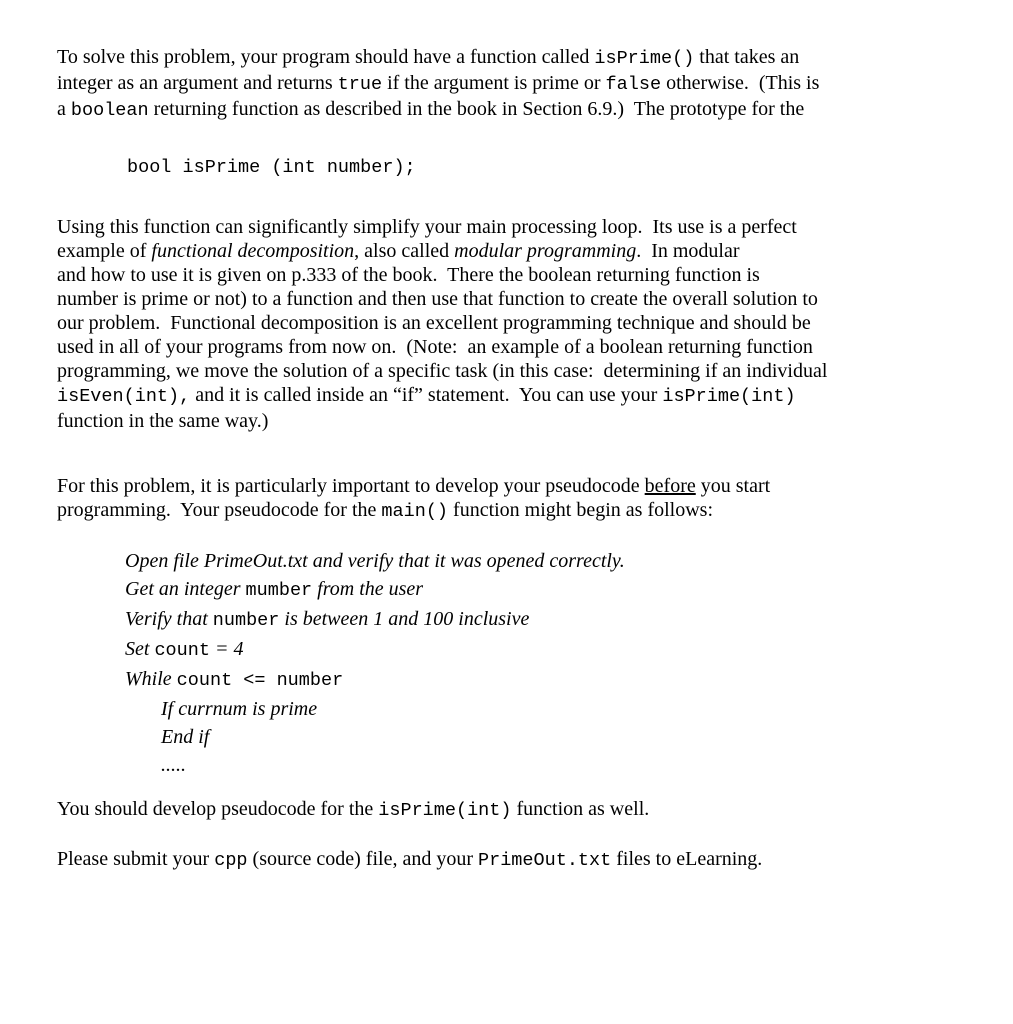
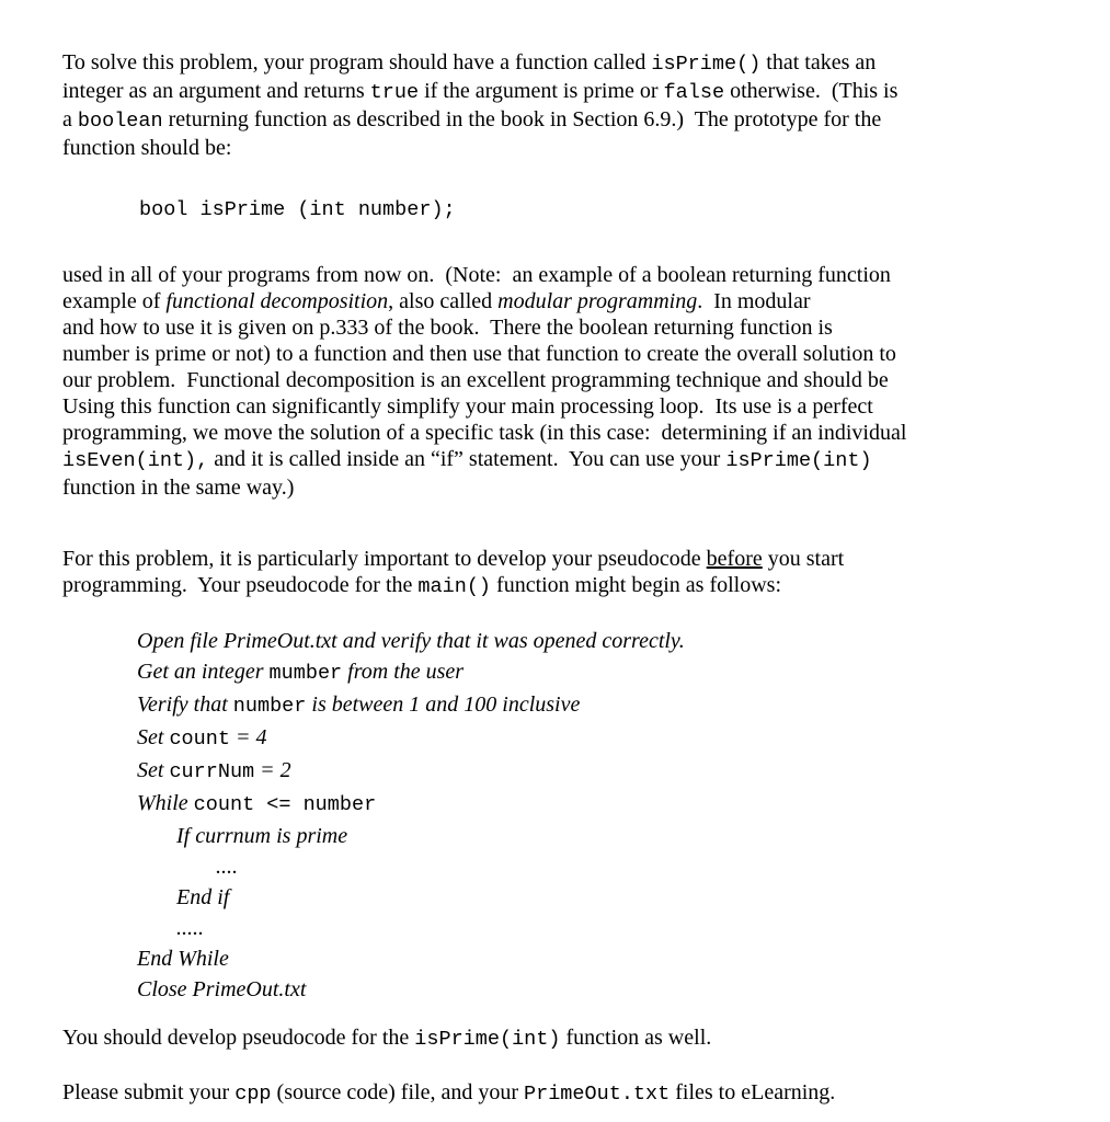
  To solve this problem, your program should have a function called isPrime() that takes an
  integer as an argument and returns true if the argument is prime or false otherwise. (This is
  a boolean returning function as described in the book in Section 6.9.) The prototype for the
+ function should be:
  bool isPrime (int number);
- Using this function can significantly simplify your main processing loop. Its use is a perfect
+ used in all of your programs from now on. (Note: an example of a boolean returning function
  example of functional decomposition, also called modular programming. In modular
  and how to use it is given on p.333 of the book. There the boolean returning function is
  number is prime or not) to a function and then use that function to create the overall solution to
  our problem. Functional decomposition is an excellent programming technique and should be
- used in all of your programs from now on. (Note: an example of a boolean returning function
+ Using this function can significantly simplify your main processing loop. Its use is a perfect
  programming, we move the solution of a specific task (in this case: determining if an individual
  isEven(int), and it is called inside an “if” statement. You can use your isPrime(int)
  function in the same way.)
  For this problem, it is particularly important to develop your pseudocode before you start
  programming. Your pseudocode for the main() function might begin as follows:
  Open file PrimeOut.txt and verify that it was opened correctly.
  Get an integer mumber from the user
  Verify that number is between 1 and 100 inclusive
  Set count = 4
+ Set currNum = 2
  While count <= number
  If currnum is prime
+ ....
  End if
  .....
+ End While
+ Close PrimeOut.txt
  You should develop pseudocode for the isPrime(int) function as well.
  Please submit your cpp (source code) file, and your PrimeOut.txt files to eLearning.
